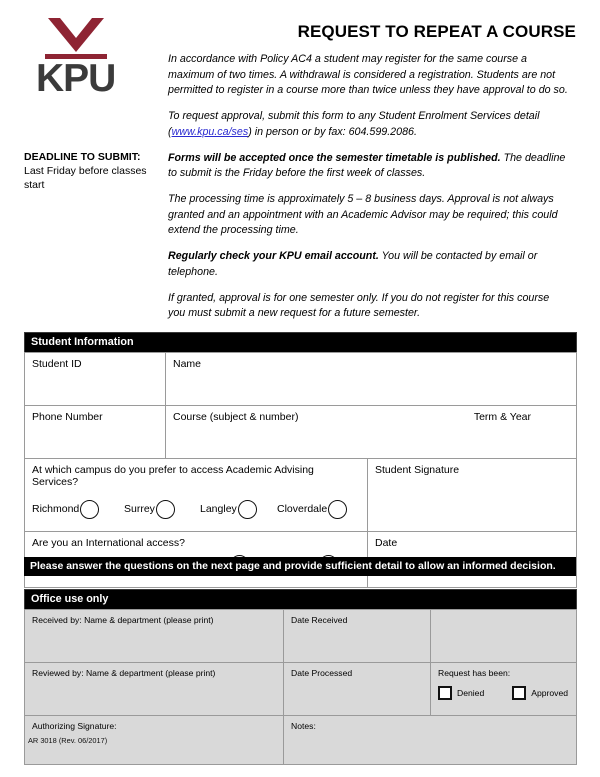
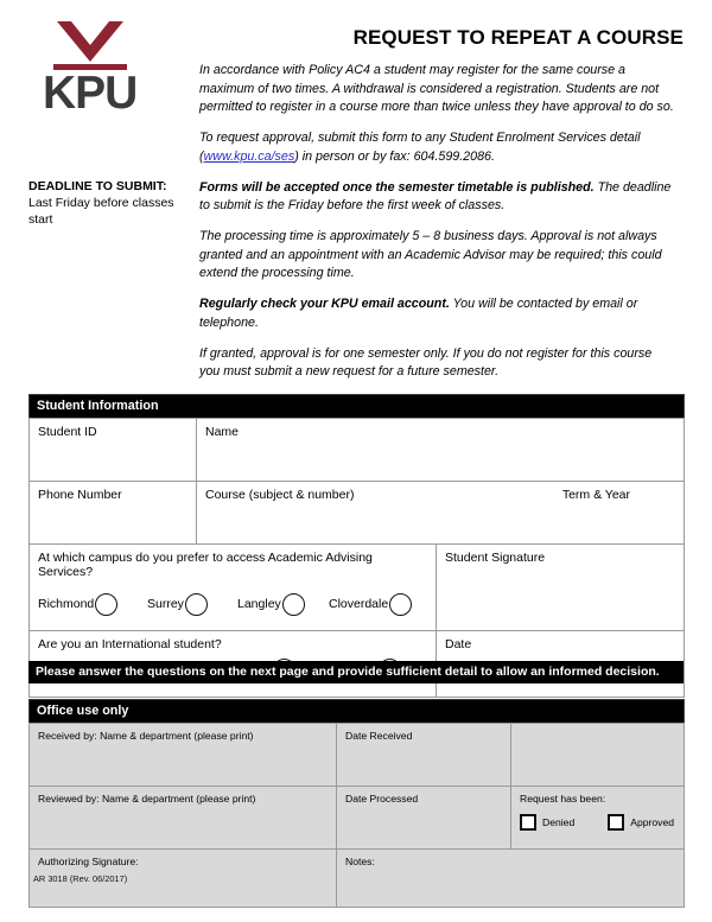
  KPU
  REQUEST TO REPEAT A COURSE
  DEADLINE TO SUBMIT:
  Last Friday before classes start
  In accordance with Policy AC4 a student may register for the same course a maximum of two times. A withdrawal is considered a registration. Students are not permitted to register in a course more than twice unless they have approval to do so.
  To request approval, submit this form to any Student Enrolment Services detail (www.kpu.ca/ses) in person or by fax: 604.599.2086.
  Forms will be accepted once the semester timetable is published. The deadline to submit is the Friday before the first week of classes.
  The processing time is approximately 5 – 8 business days. Approval is not always granted and an appointment with an Academic Advisor may be required; this could extend the processing time.
  Regularly check your KPU email account. You will be contacted by email or telephone.
  If granted, approval is for one semester only. If you do not register for this course you must submit a new request for a future semester.
  Student Information
  Student ID	Name
  Phone Number	Course (subject & number) Term & Year
  At which campus do you prefer to access Academic Advising Services? Richmond Surrey Langley Cloverdale	Student Signature
- Are you an International access?	Date
+ Are you an International student?	Date
  Please answer the questions on the next page and provide sufficient detail to allow an informed decision.
  Office use only
  Received by: Name & department (please print)	Date Received
  Reviewed by: Name & department (please print)	Date Processed	Request has been: Denied Approved
  Authorizing Signature:	Notes:
  AR 3018 (Rev. 06/2017)
